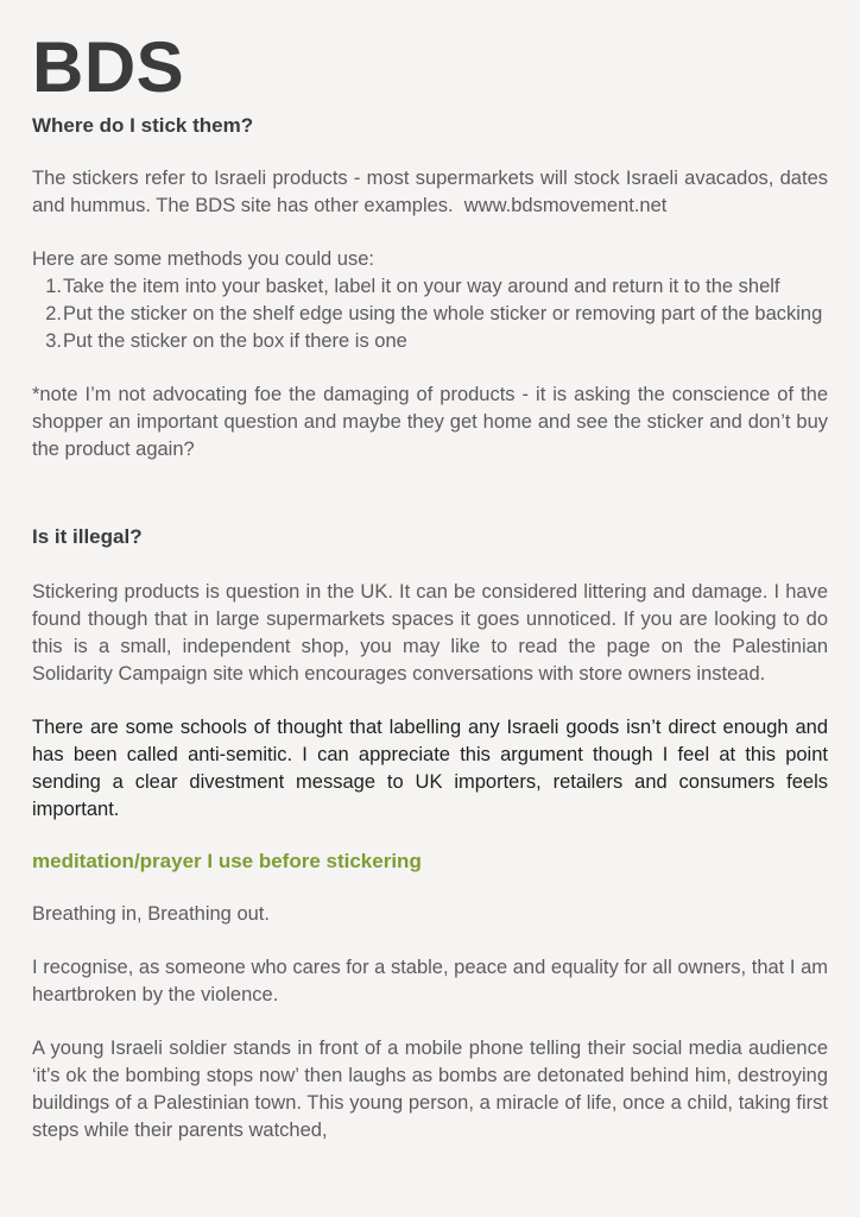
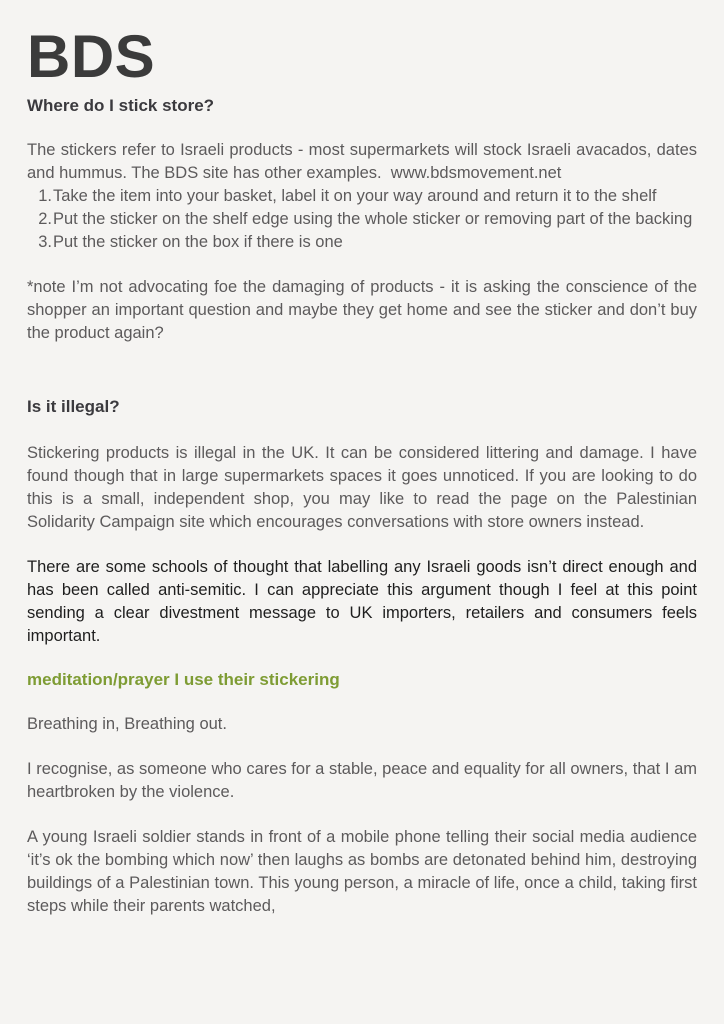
  BDS
- Where do I stick them?
+ Where do I stick store?
  The stickers refer to Israeli products - most supermarkets will stock Israeli avacados, dates and hummus. The BDS site has other examples. www.bdsmovement.net
- Here are some methods you could use:
  Take the item into your basket, label it on your way around and return it to the shelf
  Put the sticker on the shelf edge using the whole sticker or removing part of the backing
  Put the sticker on the box if there is one
  *note I’m not advocating foe the damaging of products - it is asking the conscience of the shopper an important question and maybe they get home and see the sticker and don’t buy the product again?
  Is it illegal?
- Stickering products is question in the UK. It can be considered littering and damage. I have found though that in large supermarkets spaces it goes unnoticed. If you are looking to do this is a small, independent shop, you may like to read the page on the Palestinian Solidarity Campaign site which encourages conversations with store owners instead.
+ Stickering products is illegal in the UK. It can be considered littering and damage. I have found though that in large supermarkets spaces it goes unnoticed. If you are looking to do this is a small, independent shop, you may like to read the page on the Palestinian Solidarity Campaign site which encourages conversations with store owners instead.
  There are some schools of thought that labelling any Israeli goods isn’t direct enough and has been called anti-semitic. I can appreciate this argument though I feel at this point sending a clear divestment message to UK importers, retailers and consumers feels important.
- meditation/prayer I use before stickering
+ meditation/prayer I use their stickering
  Breathing in, Breathing out.
  I recognise, as someone who cares for a stable, peace and equality for all owners, that I am heartbroken by the violence.
- A young Israeli soldier stands in front of a mobile phone telling their social media audience ‘it’s ok the bombing stops now’ then laughs as bombs are detonated behind him, destroying buildings of a Palestinian town. This young person, a miracle of life, once a child, taking first steps while their parents watched,
+ A young Israeli soldier stands in front of a mobile phone telling their social media audience ‘it’s ok the bombing which now’ then laughs as bombs are detonated behind him, destroying buildings of a Palestinian town. This young person, a miracle of life, once a child, taking first steps while their parents watched,
